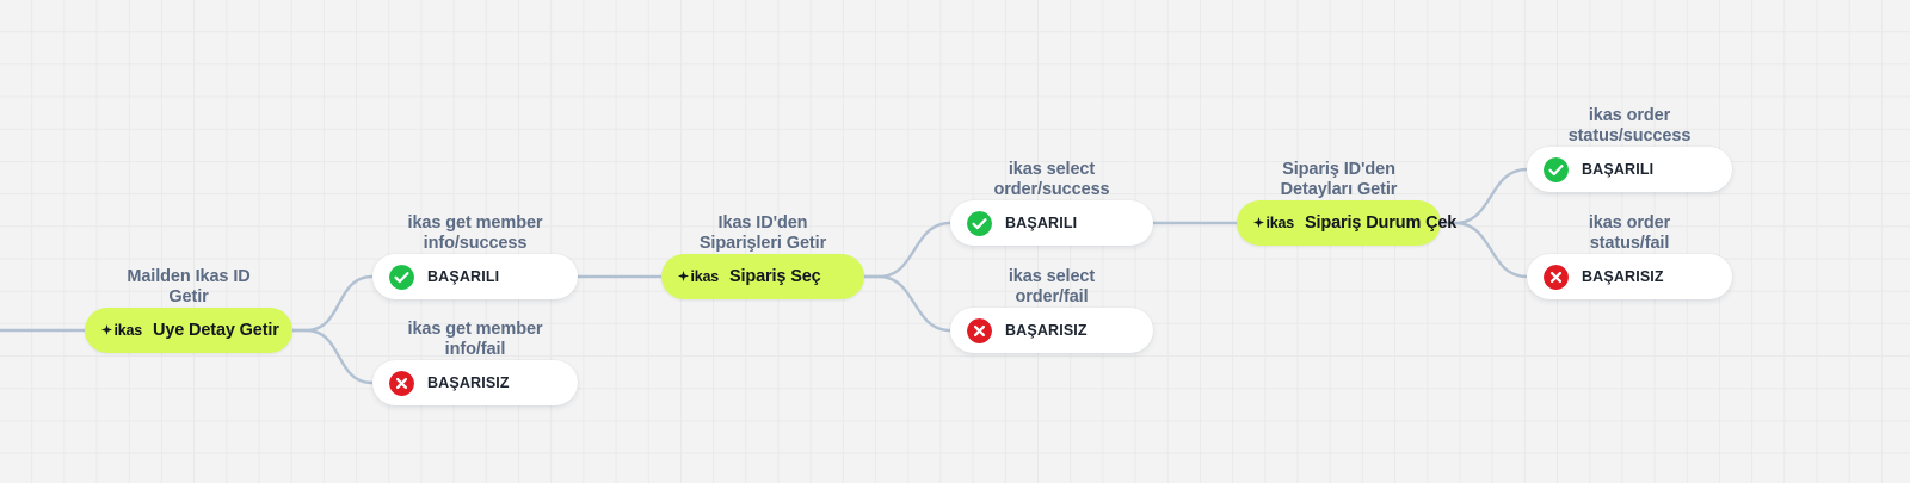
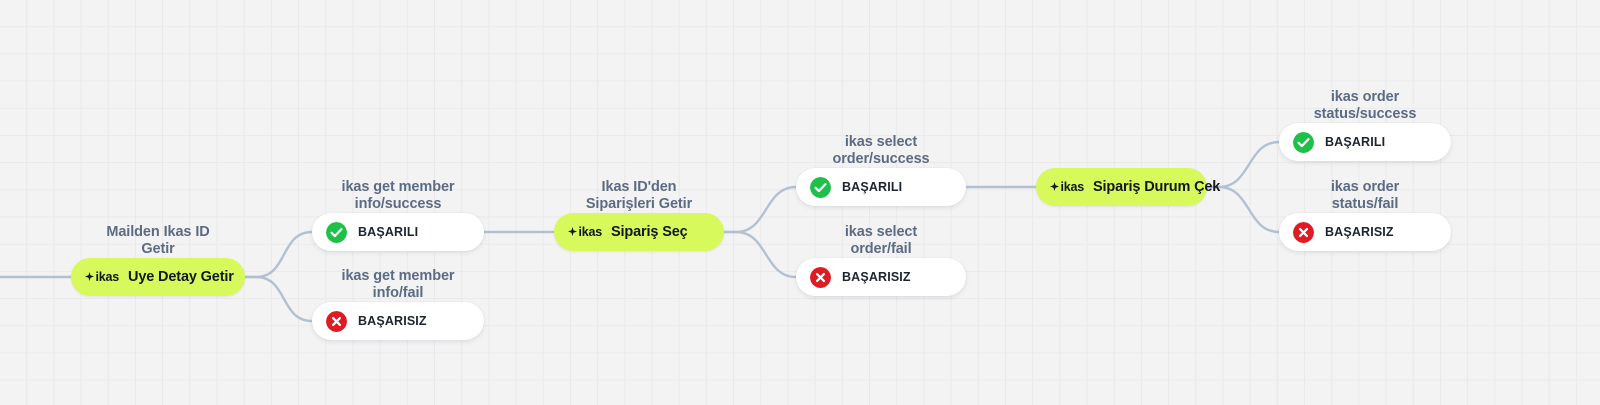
  Mailden Ikas ID
  Getir
  ikas
  Uye Detay Getir
  ikas get member
  info/success
  BAŞARILI
  ikas get member
  info/fail
  BAŞARISIZ
  Ikas ID'den
  Siparişleri Getir
  ikas
  Sipariş Seç
  ikas select
  order/success
  BAŞARILI
  ikas select
  order/fail
  BAŞARISIZ
- Sipariş ID'den
- Detayları Getir
  ikas
  Sipariş Durum Çek
  ikas order
  status/success
  BAŞARILI
  ikas order
  status/fail
  BAŞARISIZ
